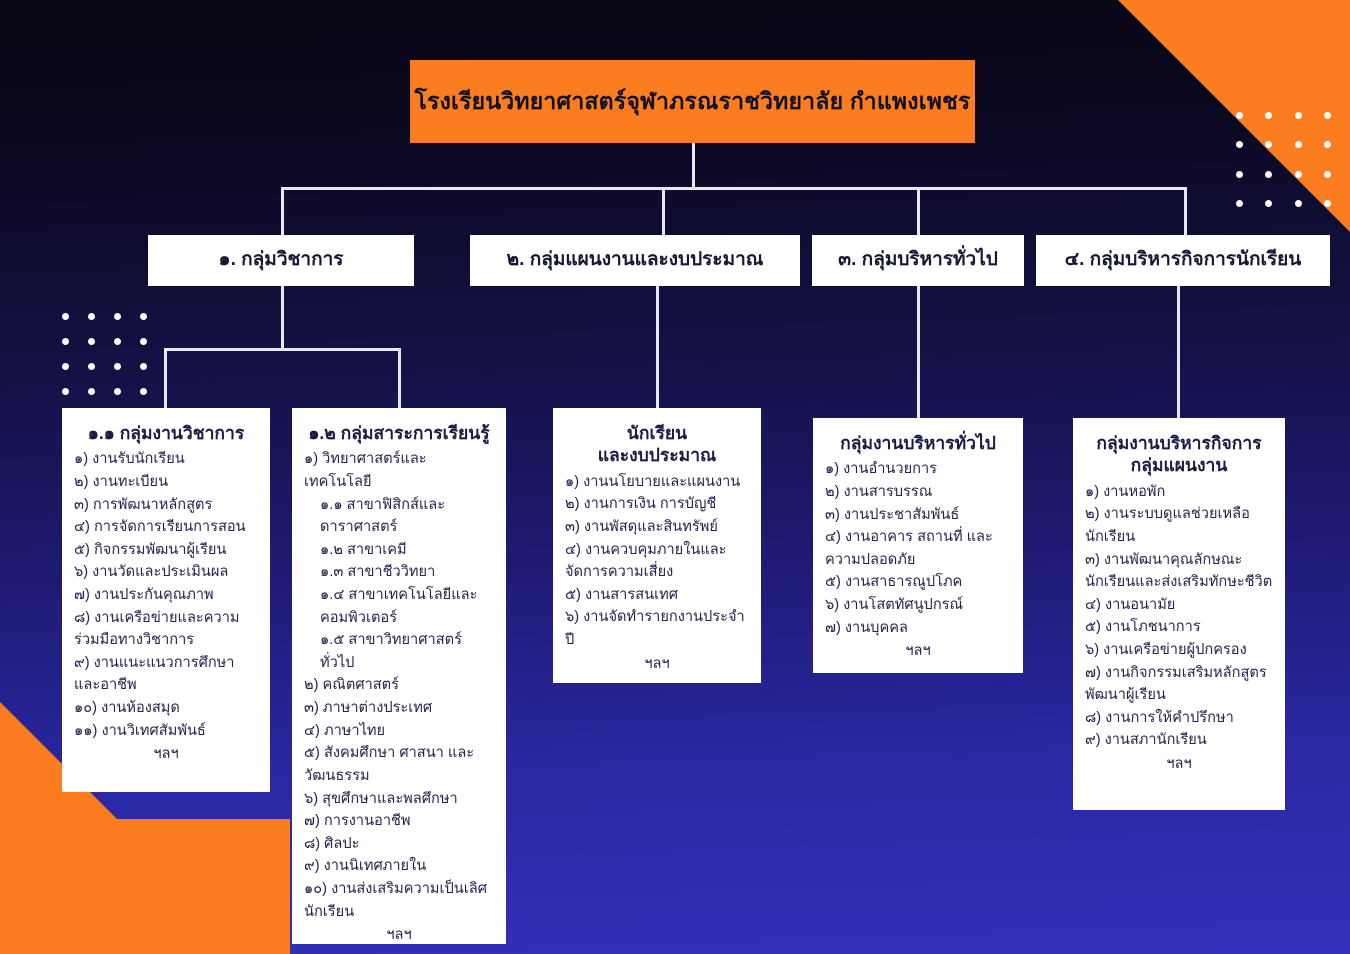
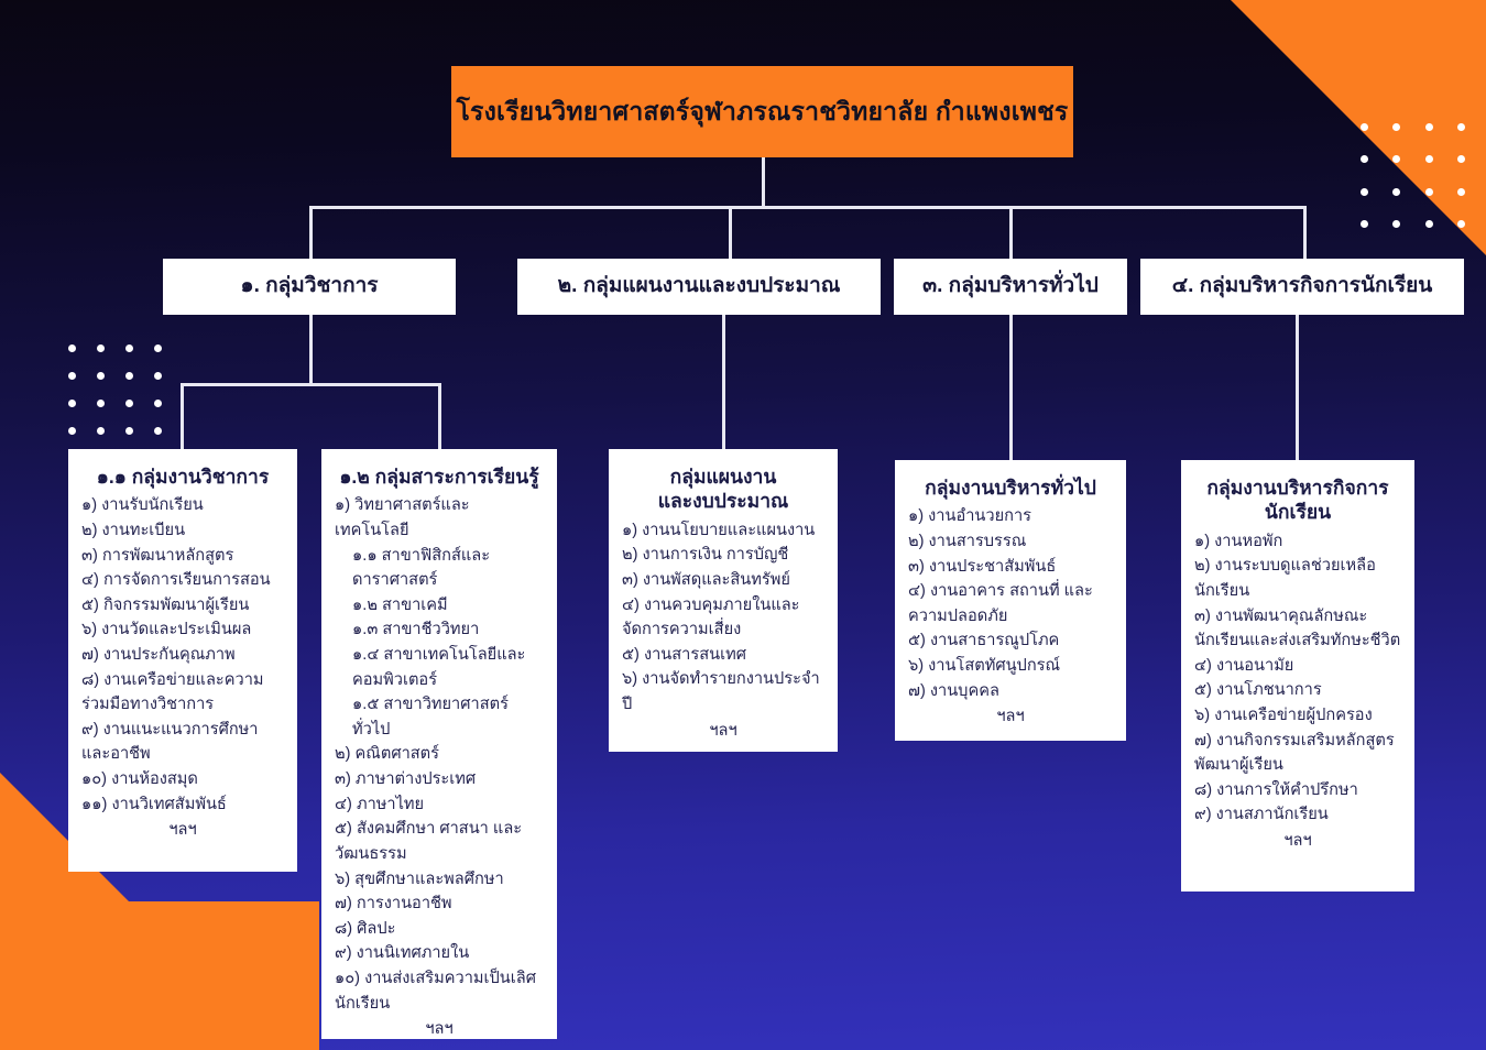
  โรงเรียนวิทยาศาสตร์จุฬาภรณราชวิทยาลัย กำแพงเพชร
  ๑. กลุ่มวิชาการ
  ๒. กลุ่มแผนงานและงบประมาณ
  ๓. กลุ่มบริหารทั่วไป
  ๔. กลุ่มบริหารกิจการนักเรียน
  ๑.๑ กลุ่มงานวิชาการ
  ๑) งานรับนักเรียน
  ๒) งานทะเบียน
  ๓) การพัฒนาหลักสูตร
  ๔) การจัดการเรียนการสอน
  ๕) กิจกรรมพัฒนาผู้เรียน
  ๖) งานวัดและประเมินผล
  ๗) งานประกันคุณภาพ
  ๘) งานเครือข่ายและความร่วมมือทางวิชาการ
  ๙) งานแนะแนวการศึกษาและอาชีพ
  ๑๐) งานห้องสมุด
  ๑๑) งานวิเทศสัมพันธ์
  ฯลฯ
  ๑.๒ กลุ่มสาระการเรียนรู้
  ๑) วิทยาศาสตร์และเทคโนโลยี
  ๑.๑ สาขาฟิสิกส์และดาราศาสตร์
  ๑.๒ สาขาเคมี
  ๑.๓ สาขาชีววิทยา
  ๑.๔ สาขาเทคโนโลยีและคอมพิวเตอร์
  ๑.๕ สาขาวิทยาศาสตร์ทั่วไป
  ๒) คณิตศาสตร์
  ๓) ภาษาต่างประเทศ
  ๔) ภาษาไทย
  ๕) สังคมศึกษา ศาสนา และวัฒนธรรม
  ๖) สุขศึกษาและพลศึกษา
  ๗) การงานอาชีพ
  ๘) ศิลปะ
  ๙) งานนิเทศภายใน
  ๑๐) งานส่งเสริมความเป็นเลิศนักเรียน
  ฯลฯ
- นักเรียน
+ กลุ่มแผนงาน
  และงบประมาณ
  ๑) งานนโยบายและแผนงาน
  ๒) งานการเงิน การบัญชี
  ๓) งานพัสดุและสินทรัพย์
  ๔) งานควบคุมภายในและจัดการความเสี่ยง
  ๕) งานสารสนเทศ
  ๖) งานจัดทำรายกงานประจำปี
  ฯลฯ
  กลุ่มงานบริหารทั่วไป
  ๑) งานอำนวยการ
  ๒) งานสารบรรณ
  ๓) งานประชาสัมพันธ์
  ๔) งานอาคาร สถานที่ และความปลอดภัย
  ๕) งานสาธารณูปโภค
  ๖) งานโสตทัศนูปกรณ์
  ๗) งานบุคคล
  ฯลฯ
  กลุ่มงานบริหารกิจการ
- กลุ่มแผนงาน
+ นักเรียน
  ๑) งานหอพัก
  ๒) งานระบบดูแลช่วยเหลือนักเรียน
  ๓) งานพัฒนาคุณลักษณะนักเรียนและส่งเสริมทักษะชีวิต
  ๔) งานอนามัย
  ๕) งานโภชนาการ
  ๖) งานเครือข่ายผู้ปกครอง
  ๗) งานกิจกรรมเสริมหลักสูตรพัฒนาผู้เรียน
  ๘) งานการให้คำปรึกษา
  ๙) งานสภานักเรียน
  ฯลฯ
